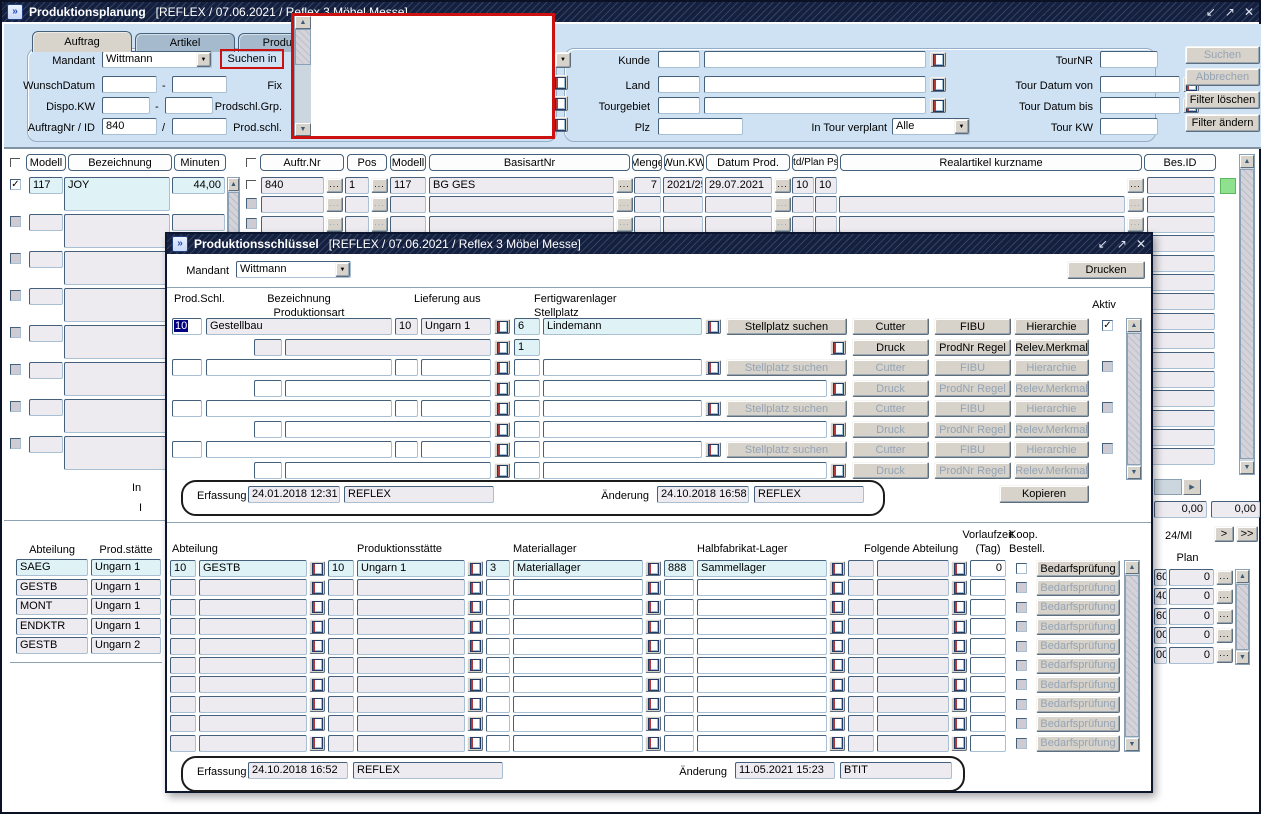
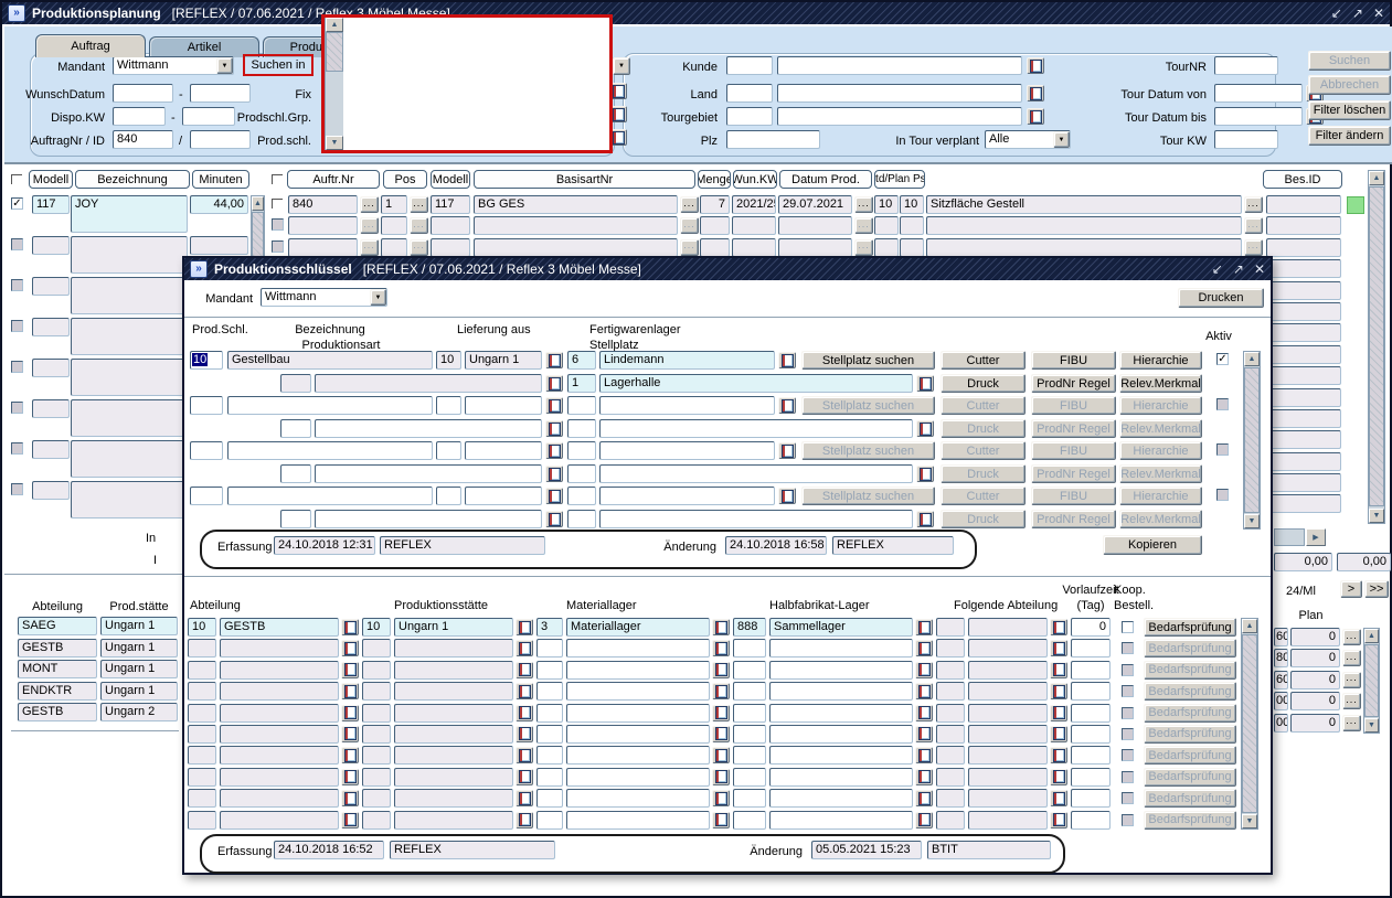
  »
  Produktionsplanung
  [REFLEX / 07.06.2021 / Reflex 3 Möbel Messe]
  ↙
  ↗
  ✕
  Auftrag
  Artikel
  Mandant
  Wittmann
  WunschDatum
  -
  Dispo.KW
  -
  AuftragNr / ID
  840
  /
  Suchen in
  Fix
  Prodschl.Grp.
  Prod.schl.
  Kunde
  Land
  Tourgebiet
  Plz
  In Tour verplant
  Alle
  TourNR
  Tour Datum von
  Tour Datum bis
  Tour KW
  Suchen
  Abbrechen
  Filter löschen
  Filter ändern
  Modell
  Bezeichnung
  Minuten
  ✓
  117
  JOY
  44,00
  Auftr.Nr
  Pos
  Modell
  BasisartNr
  Menge
  Wun.KW
  Datum Prod.
  td/Plan Ps
- Realartikel kurzname
  840
  ...
  1
  ...
  117
  BG GES
  ...
  7
  2021/2
  29.07.2021
  ...
  10
  10
+ Sitzfläche Gestell
  ...
  ...
  ...
  ...
  ...
  ...
  ...
  ...
  ...
  ...
  ...
  Bes.ID
  0,00
  0,00
  24/Ml
  >
  >>
  Plan
  60
  0
  ...
- 40
+ 80
  0
  ...
  60
  0
  ...
  00
  0
  ...
  00
  0
  ...
  In
  I
  Abteilung
  Prod.stätte
  SAEG
  Ungarn 1
  GESTB
  Ungarn 1
  MONT
  Ungarn 1
  ENDKTR
  Ungarn 1
  GESTB
  Ungarn 2
  »
  Produktionsschlüssel
  [REFLEX / 07.06.2021 / Reflex 3 Möbel Messe]
  ↙
  ↗
  ✕
  Mandant
  Wittmann
  Drucken
  Prod.Schl.
  Bezeichnung
  Produktionsart
  Lieferung aus
  Fertigwarenlager
  Stellplatz
  Aktiv
  10
  Gestellbau
  10
  Ungarn 1
  6
  Lindemann
  Stellplatz suchen
  Cutter
  FIBU
  Hierarchie
  ✓
  1
+ Lagerhalle
  Druck
  ProdNr Regel
  Relev.Merkmal
  Stellplatz suchen
  Cutter
  FIBU
  Hierarchie
  Druck
  ProdNr Regel
  Relev.Merkmal
  Stellplatz suchen
  Cutter
  FIBU
  Hierarchie
  Druck
  ProdNr Regel
  Relev.Merkmal
  Stellplatz suchen
  Cutter
  FIBU
  Hierarchie
  Druck
  ProdNr Regel
  Relev.Merkmal
  Erfassung
- 24.01.2018 12:31
+ 24.10.2018 12:31
  REFLEX
  Änderung
  24.10.2018 16:58
  REFLEX
  Kopieren
  Abteilung
  Produktionsstätte
  Materiallager
  Halbfabrikat-Lager
  Folgende Abteilung
  Vorlaufzeit
  (Tag)
  Koop.
  Bestell.
  10
  GESTB
  10
  Ungarn 1
  3
  Materiallager
  888
  Sammellager
  0
  Bedarfsprüfung
  Bedarfsprüfung
  Bedarfsprüfung
  Bedarfsprüfung
  Bedarfsprüfung
  Bedarfsprüfung
  Bedarfsprüfung
  Bedarfsprüfung
  Bedarfsprüfung
  Bedarfsprüfung
  Erfassung
  24.10.2018 16:52
  REFLEX
  Änderung
- 11.05.2021 15:23
+ 05.05.2021 15:23
  BTIT
